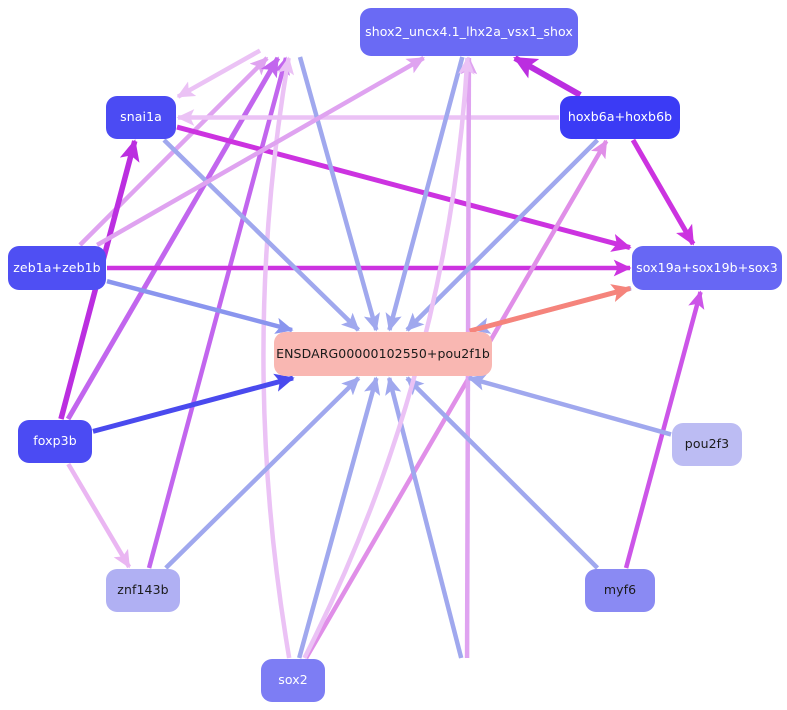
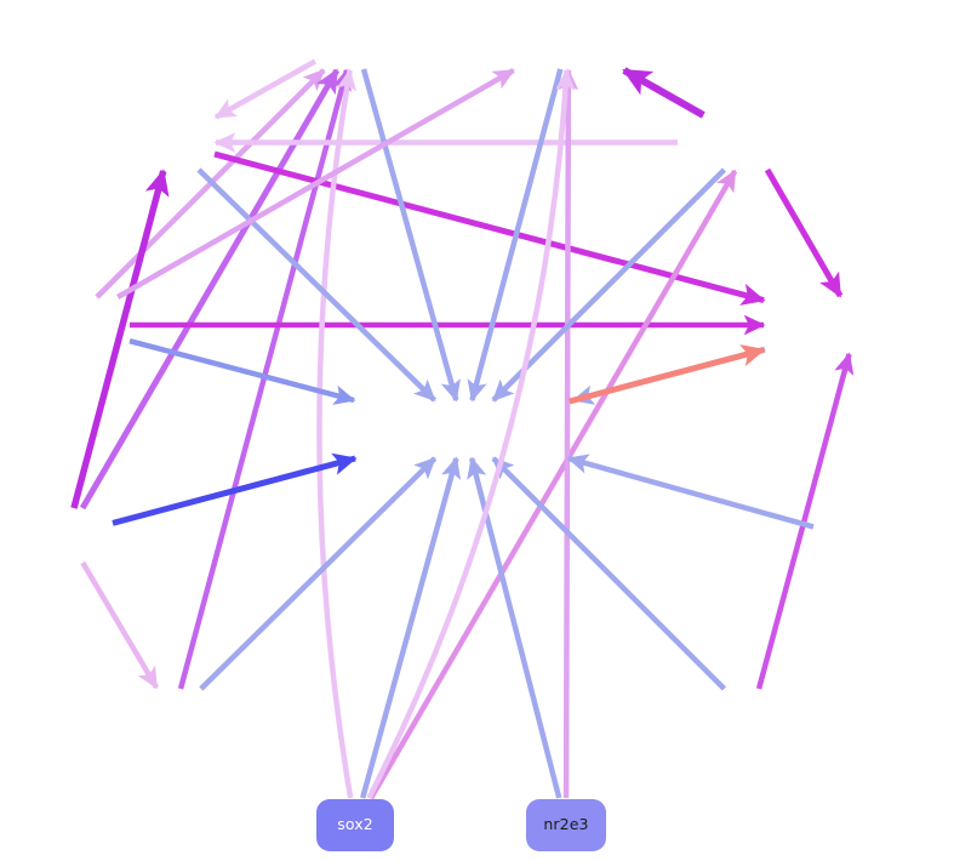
- shox2_uncx4.1_lhx2a_vsx1_shox
- snai1a
- hoxb6a+hoxb6b
- zeb1a+zeb1b
- sox19a+sox19b+sox3
- ENSDARG00000102550+pou2f1b
- foxp3b
- pou2f3
- znf143b
- myf6
  sox2
+ nr2e3
